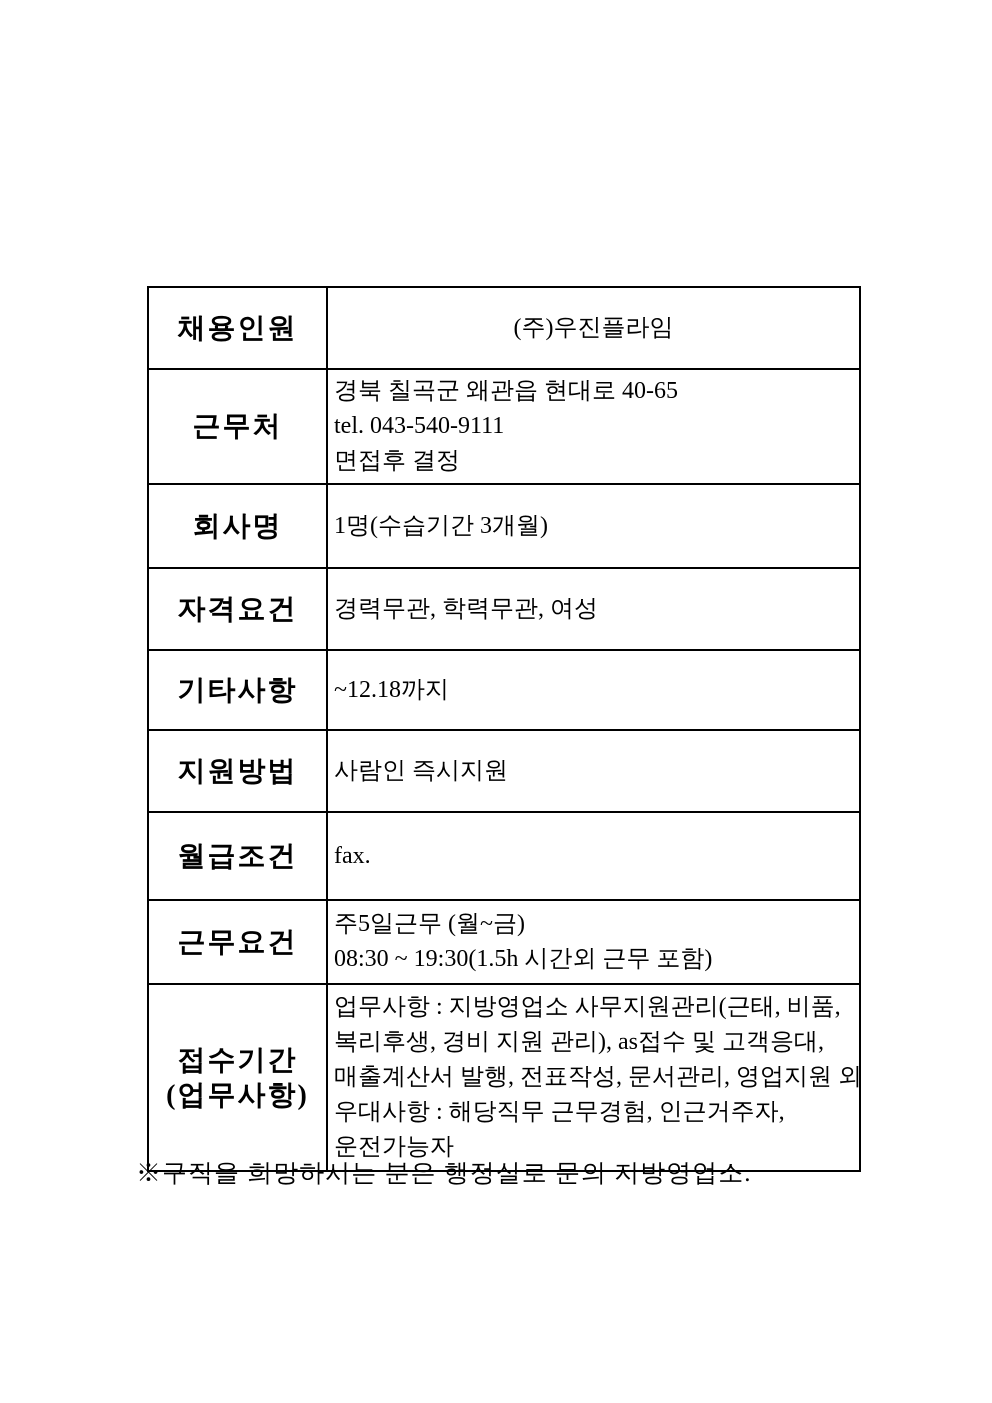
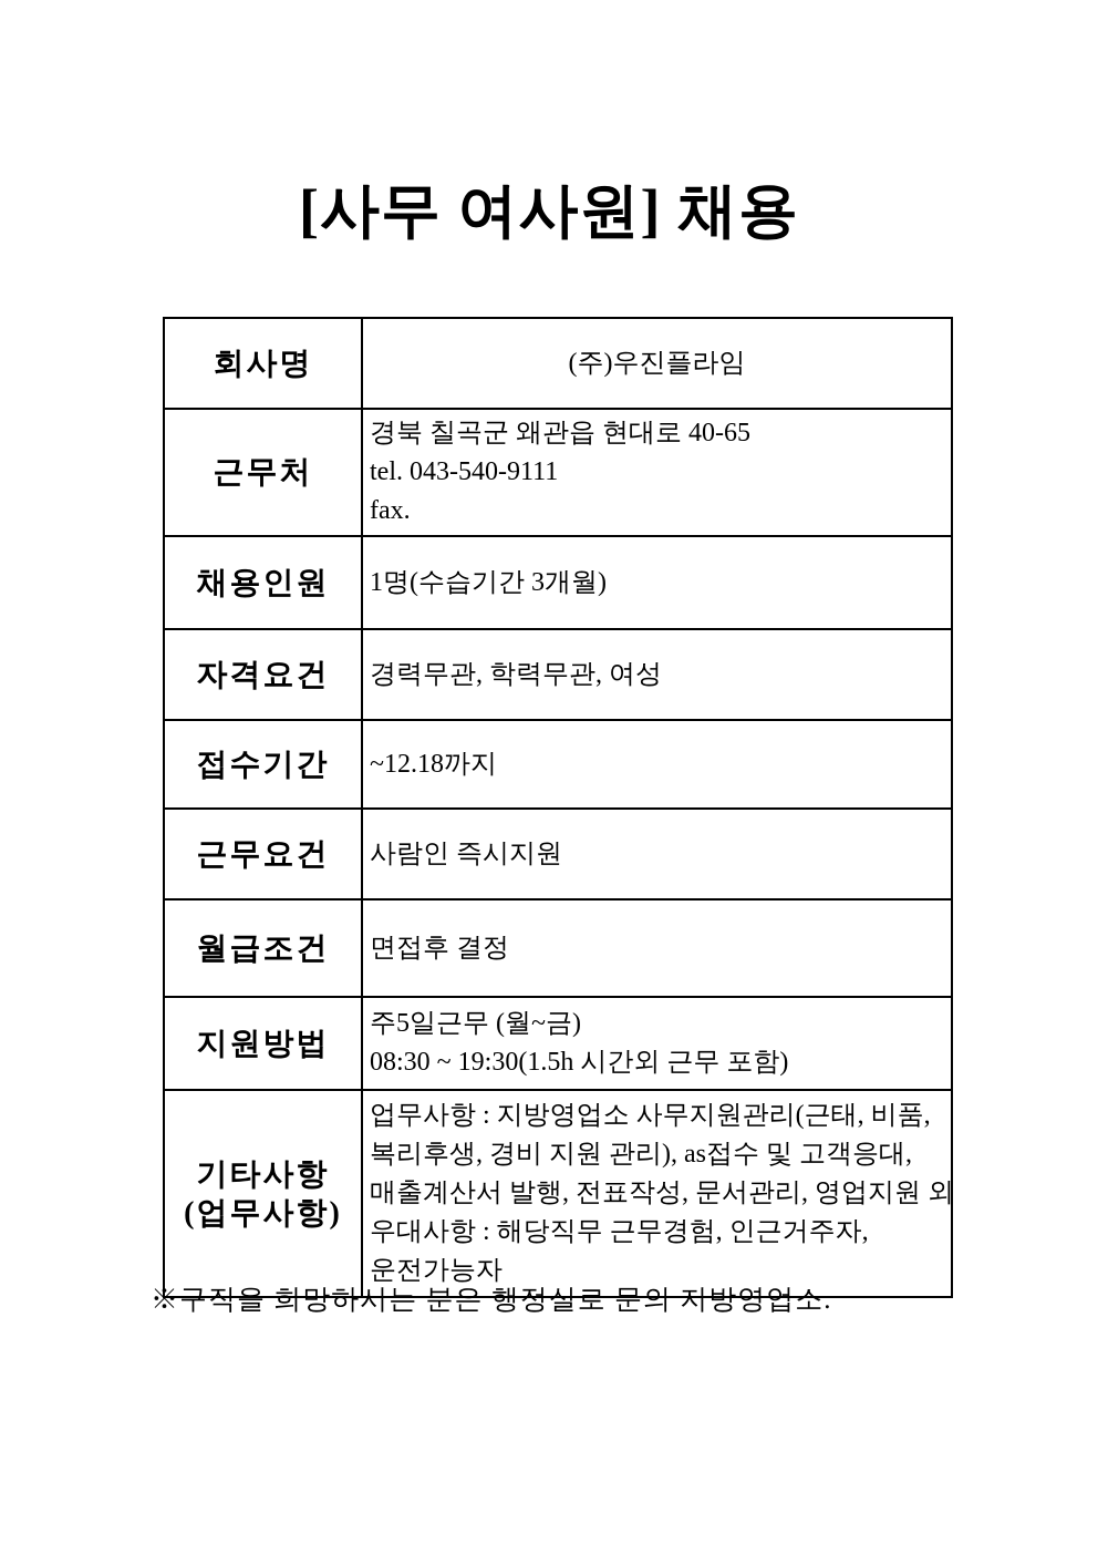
+ [사무 여사원] 채용
- 채용인원	(주)우진플라임
+ 회사명	(주)우진플라임
- 근무처	경북 칠곡군 왜관읍 현대로 40-65 tel. 043-540-9111 면접후 결정
+ 근무처	경북 칠곡군 왜관읍 현대로 40-65 tel. 043-540-9111 fax.
- 회사명	1명(수습기간 3개월)
+ 채용인원	1명(수습기간 3개월)
  자격요건	경력무관, 학력무관, 여성
- 기타사항	~12.18까지
+ 접수기간	~12.18까지
- 지원방법	사람인 즉시지원
+ 근무요건	사람인 즉시지원
- 월급조건	fax.
+ 월급조건	면접후 결정
- 근무요건	주5일근무 (월~금) 08:30 ~ 19:30(1.5h 시간외 근무 포함)
+ 지원방법	주5일근무 (월~금) 08:30 ~ 19:30(1.5h 시간외 근무 포함)
- 접수기간 (업무사항)	업무사항 : 지방영업소 사무지원관리(근태, 비품, 복리후생, 경비 지원 관리), as접수 및 고객응대, 매출계산서 발행, 전표작성, 문서관리, 영업지원 외 우대사항 : 해당직무 근무경험, 인근거주자, 운전가능자
+ 기타사항 (업무사항)	업무사항 : 지방영업소 사무지원관리(근태, 비품, 복리후생, 경비 지원 관리), as접수 및 고객응대, 매출계산서 발행, 전표작성, 문서관리, 영업지원 외 우대사항 : 해당직무 근무경험, 인근거주자, 운전가능자
  ※구직을 희망하시는 분은 행정실로 문의 지방영업소.
